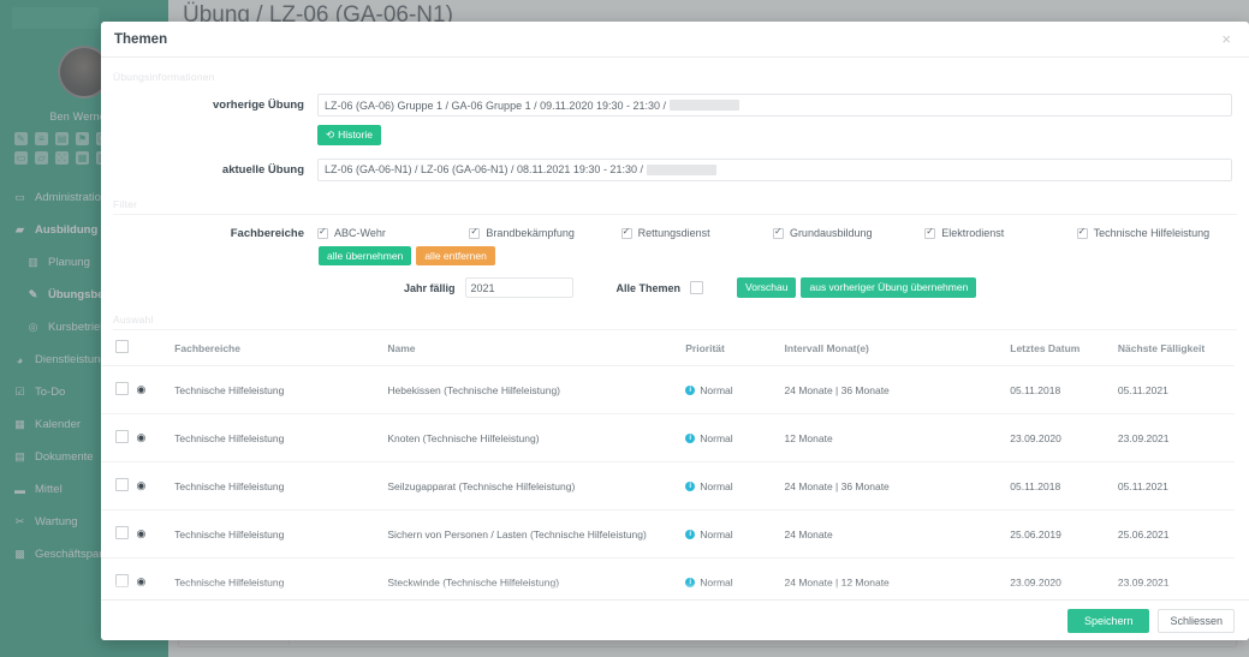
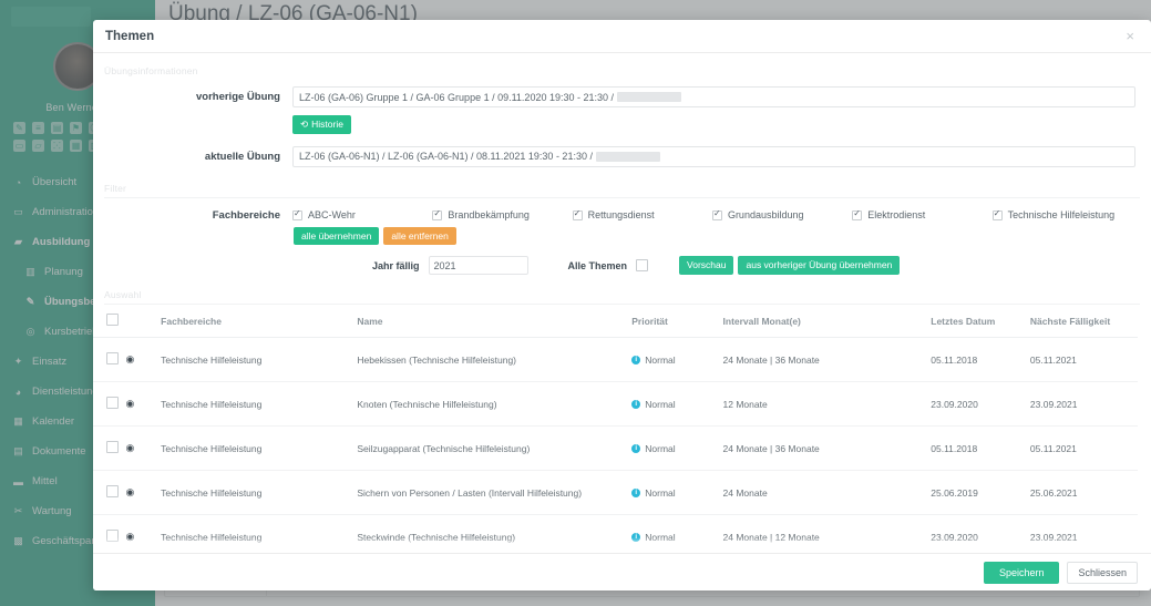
  Ben Wern
  ✎
  ≡
  ▤
  ⚑
  ▭
  ▱
  ⁙
  ▦
+ ◔
+ Übersicht
  ▭
  Administratio
  ▰
  Ausbildung
  ▥
  Planung
  ✎
  ◎
  Kursbetrie
+ ✦
+ Einsatz
  ◕
  Dienstleistun
- ☑
- To-Do
  ▦
  Kalender
  ▤
  Dokumente
  ▬
  Mittel
  ✂
  Wartung
  ▩
  Übung / LZ-06 (GA-06-N1)
  Themen
  ×
  Übungsinformationen
  vorherige Übung
  LZ-06 (GA-06) Gruppe 1 / GA-06 Gruppe 1 / 09.11.2020 19:30 - 21:30 /
  ⟲
  Historie
  aktuelle Übung
  LZ-06 (GA-06-N1) / LZ-06 (GA-06-N1) / 08.11.2021 19:30 - 21:30 /
  Filter
  Fachbereiche
  ABC-Wehr
  Brandbekämpfung
  Rettungsdienst
  Grundausbildung
  Elektrodienst
  Technische Hilfeleistung
  alle übernehmen
  alle entfernen
  Jahr fällig
  2021
  Alle Themen
  Vorschau
  aus vorheriger Übung übernehmen
  Auswahl
  		Fachbereiche	Name	Priorität	Intervall Monat(e)	Letztes Datum	Nächste Fälligkeit
  	◉	Technische Hilfeleistung	Hebekissen (Technische Hilfeleistung)	Normal	24 Monate | 36 Monate	05.11.2018	05.11.2021
  	◉	Technische Hilfeleistung	Knoten (Technische Hilfeleistung)	Normal	12 Monate	23.09.2020	23.09.2021
  	◉	Technische Hilfeleistung	Seilzugapparat (Technische Hilfeleistung)	Normal	24 Monate | 36 Monate	05.11.2018	05.11.2021
- 	◉	Technische Hilfeleistung	Sichern von Personen / Lasten (Technische Hilfeleistung)	Normal	24 Monate	25.06.2019	25.06.2021
+ 	◉	Technische Hilfeleistung	Sichern von Personen / Lasten (Intervall Hilfeleistung)	Normal	24 Monate	25.06.2019	25.06.2021
  Speichern
  Schliessen
